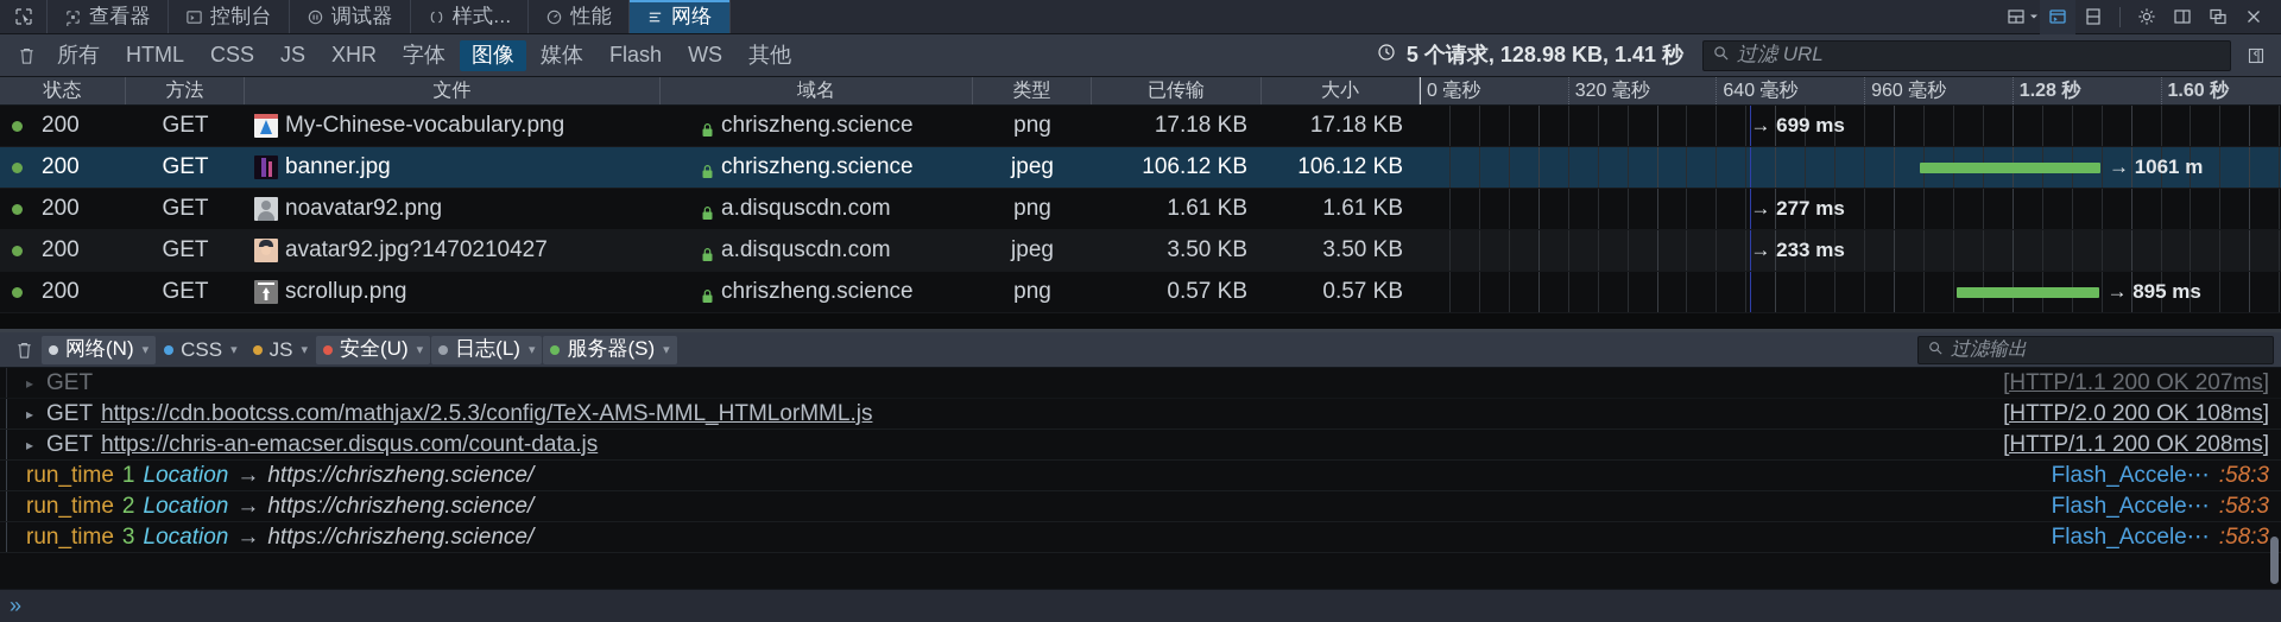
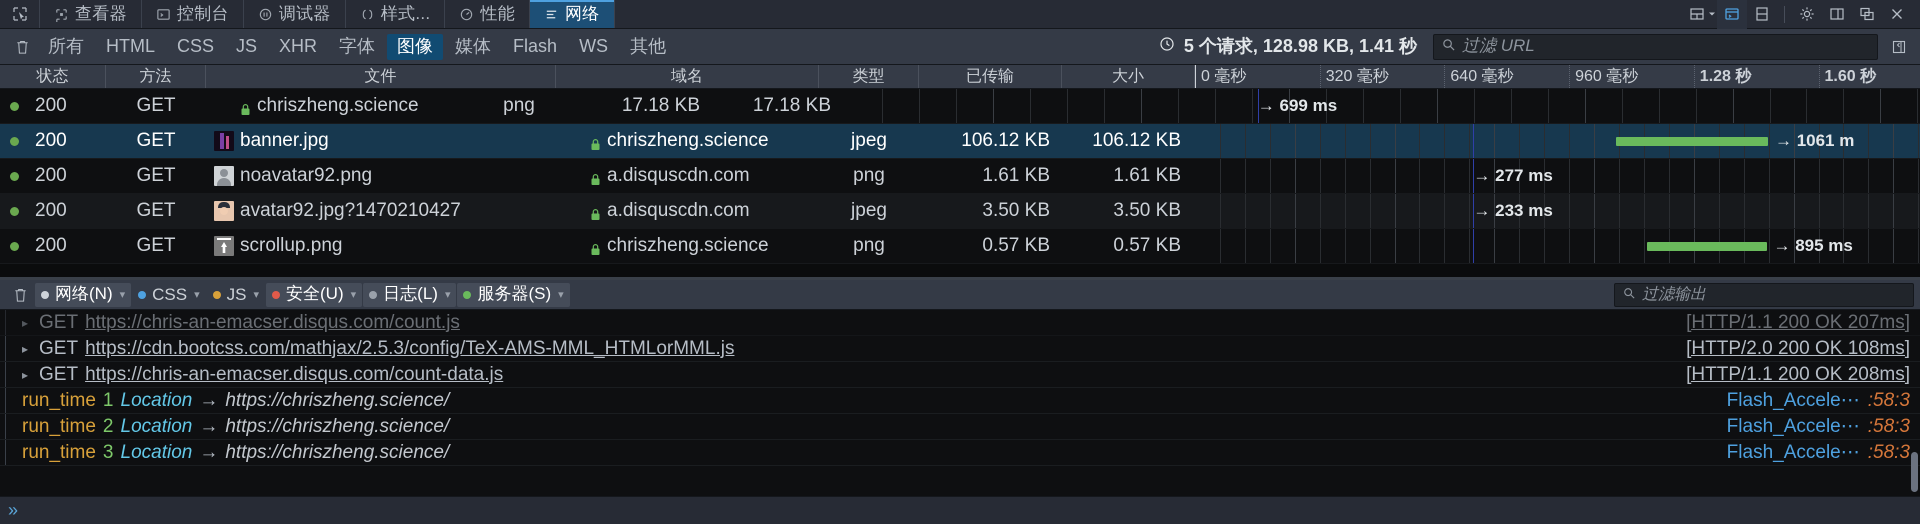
  查看器
  控制台
  调试器
  样式...
  性能
  网络
  所有
  HTML
  CSS
  JS
  XHR
  字体
  图像
  媒体
  Flash
  WS
  其他
  5 个请求, 128.98 KB, 1.41 秒
  过滤 URL
  状态
  方法
  文件
  域名
  类型
  已传输
  大小
  0 毫秒
  320 毫秒
  640 毫秒
  960 毫秒
  1.28 秒
  1.60 秒
  200
  GET
- My-Chinese-vocabulary.png
  chriszheng.science
  png
  17.18 KB
  17.18 KB
  → 699 ms
  200
  GET
  banner.jpg
  chriszheng.science
  jpeg
  106.12 KB
  106.12 KB
  → 1061 m
  200
  GET
  noavatar92.png
  a.disquscdn.com
  png
  1.61 KB
  1.61 KB
  → 277 ms
  200
  GET
  avatar92.jpg?1470210427
  a.disquscdn.com
  jpeg
  3.50 KB
  3.50 KB
  → 233 ms
  200
  GET
  scrollup.png
  chriszheng.science
  png
  0.57 KB
  0.57 KB
  → 895 ms
  网络(N)
  ▾
  CSS
  ▾
  JS
  ▾
  安全(U)
  ▾
  日志(L)
  ▾
  服务器(S)
  ▾
  过滤输出
  ▸
  GET
+ https://chris-an-emacser.disqus.com/count.js
  [HTTP/1.1 200 OK 207ms]
  ▸
  GET
  https://cdn.bootcss.com/mathjax/2.5.3/config/TeX-AMS-MML_HTMLorMML.js
  [HTTP/2.0 200 OK 108ms]
  ▸
  GET
  https://chris-an-emacser.disqus.com/count-data.js
  [HTTP/1.1 200 OK 208ms]
  run_time
  1
  Location
  →
  https://chriszheng.science/
  Flash_Accele⋯
  :58:3
  run_time
  2
  Location
  →
  https://chriszheng.science/
  Flash_Accele⋯
  :58:3
  run_time
  3
  Location
  →
  https://chriszheng.science/
  Flash_Accele⋯
  :58:3
  »
